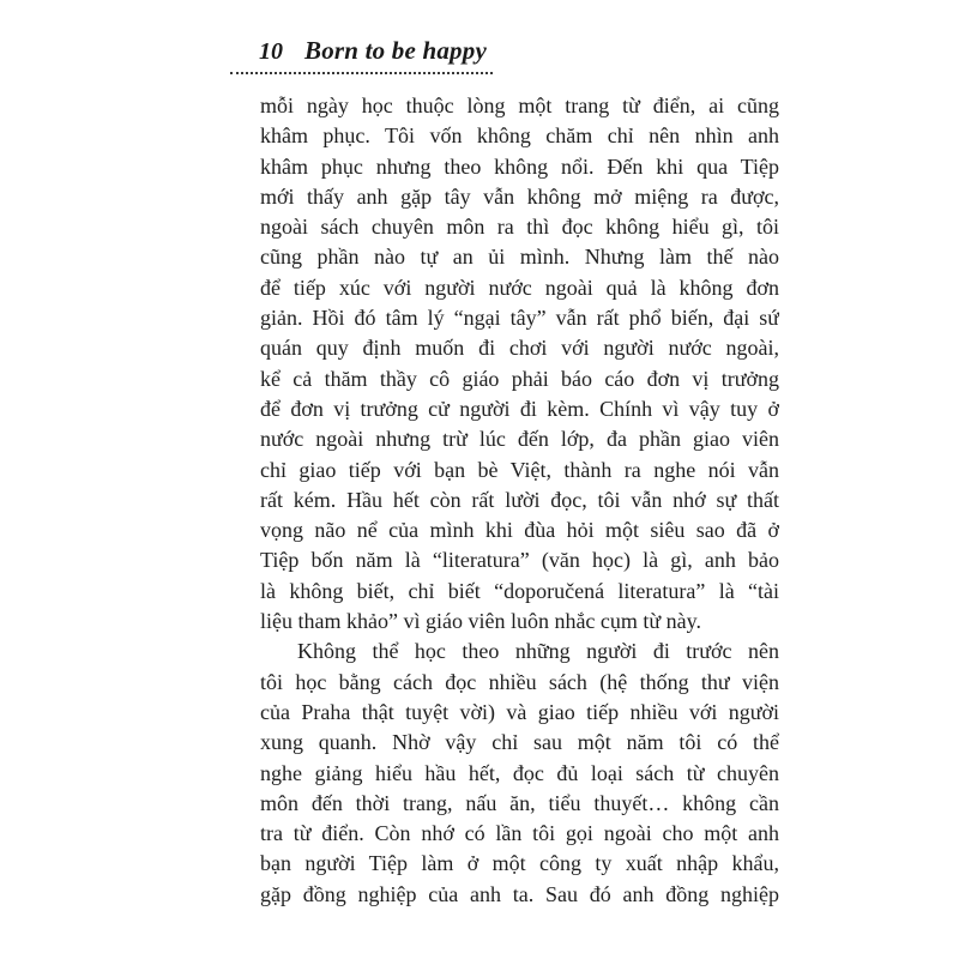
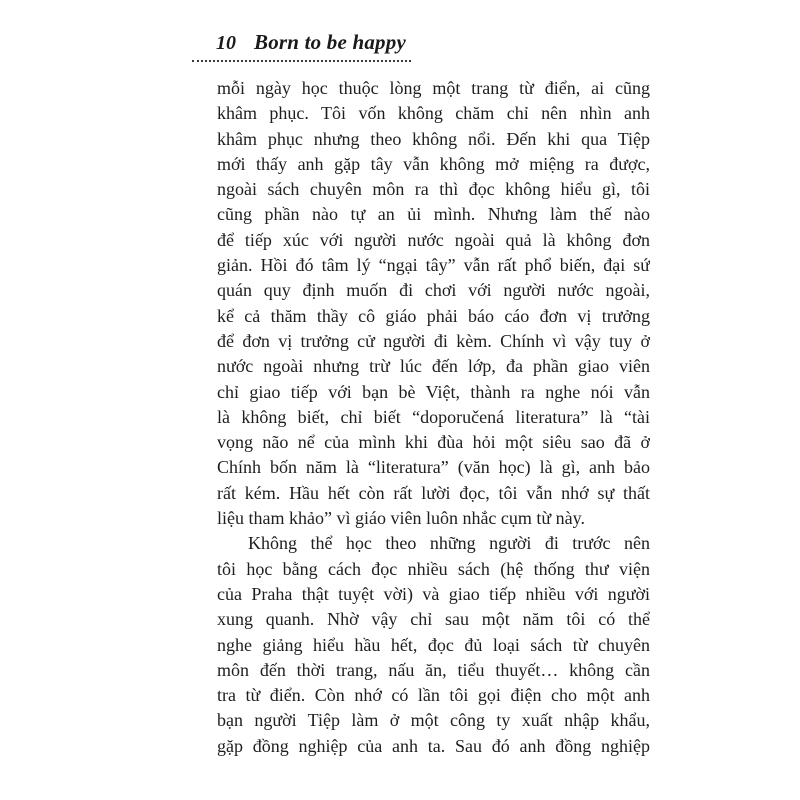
  10
  Born to be happy
  mỗi ngày học thuộc lòng một trang từ điển, ai cũng
  khâm phục. Tôi vốn không chăm chỉ nên nhìn anh
  khâm phục nhưng theo không nổi. Đến khi qua Tiệp
  mới thấy anh gặp tây vẫn không mở miệng ra được,
  ngoài sách chuyên môn ra thì đọc không hiểu gì, tôi
  cũng phần nào tự an ủi mình. Nhưng làm thế nào
  để tiếp xúc với người nước ngoài quả là không đơn
  giản. Hồi đó tâm lý “ngại tây” vẫn rất phổ biến, đại sứ
  quán quy định muốn đi chơi với người nước ngoài,
  kể cả thăm thầy cô giáo phải báo cáo đơn vị trưởng
  để đơn vị trưởng cử người đi kèm. Chính vì vậy tuy ở
  nước ngoài nhưng trừ lúc đến lớp, đa phần giao viên
  chỉ giao tiếp với bạn bè Việt, thành ra nghe nói vẫn
- rất kém. Hầu hết còn rất lười đọc, tôi vẫn nhớ sự thất
+ là không biết, chỉ biết “doporučená literatura” là “tài
  vọng não nể của mình khi đùa hỏi một siêu sao đã ở
- Tiệp bốn năm là “literatura” (văn học) là gì, anh bảo
+ Chính bốn năm là “literatura” (văn học) là gì, anh bảo
- là không biết, chỉ biết “doporučená literatura” là “tài
+ rất kém. Hầu hết còn rất lười đọc, tôi vẫn nhớ sự thất
  liệu tham khảo” vì giáo viên luôn nhắc cụm từ này.
  Không thể học theo những người đi trước nên
  tôi học bằng cách đọc nhiều sách (hệ thống thư viện
  của Praha thật tuyệt vời) và giao tiếp nhiều với người
  xung quanh. Nhờ vậy chỉ sau một năm tôi có thể
  nghe giảng hiểu hầu hết, đọc đủ loại sách từ chuyên
  môn đến thời trang, nấu ăn, tiểu thuyết… không cần
- tra từ điển. Còn nhớ có lần tôi gọi ngoài cho một anh
+ tra từ điển. Còn nhớ có lần tôi gọi điện cho một anh
  bạn người Tiệp làm ở một công ty xuất nhập khẩu,
  gặp đồng nghiệp của anh ta. Sau đó anh đồng nghiệp
